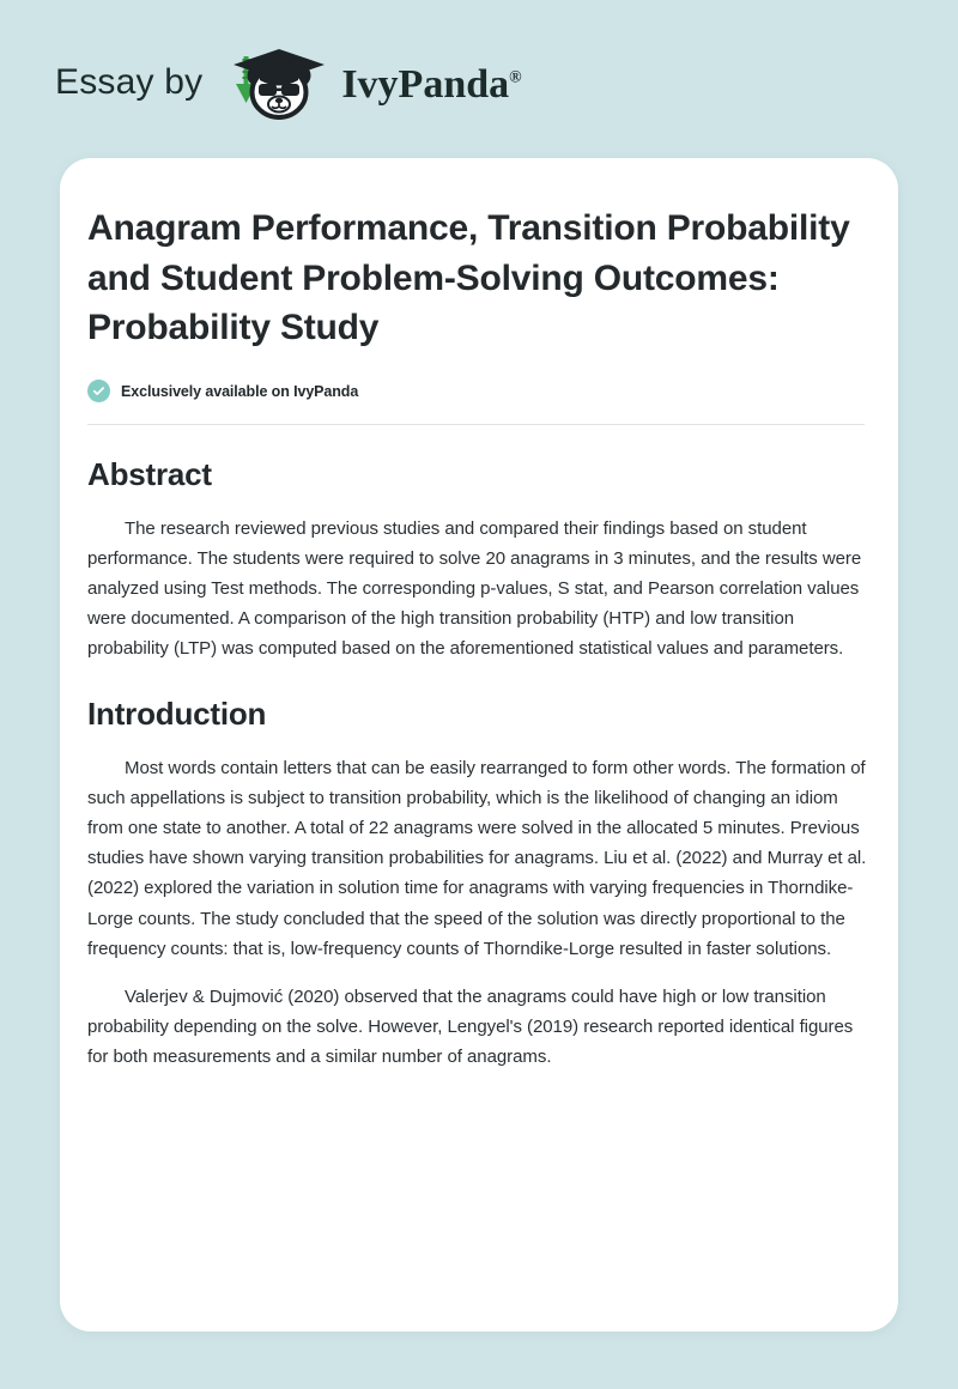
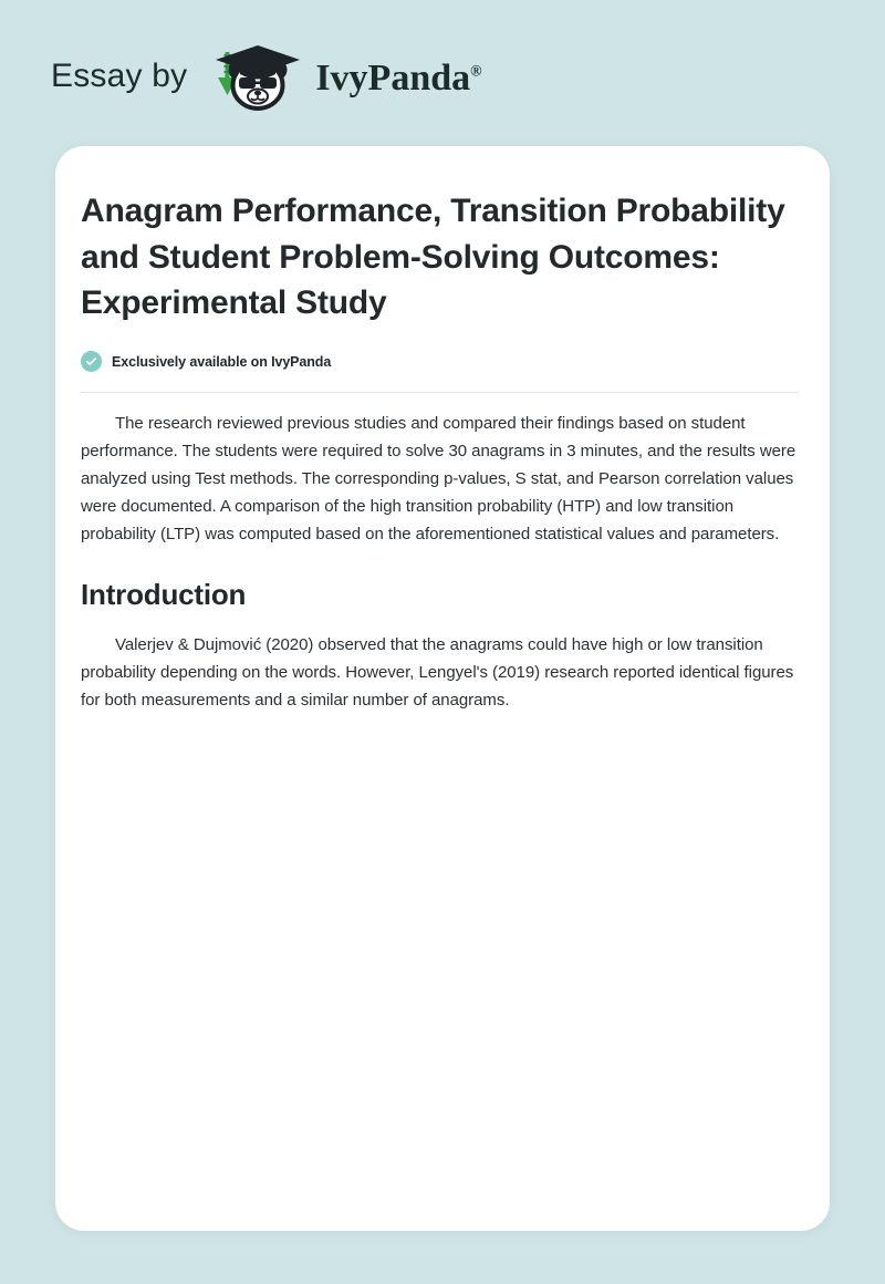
  Essay by
  IvyPanda®
- Anagram Performance, Transition Probability and Student Problem-Solving Outcomes: Probability Study
+ Anagram Performance, Transition Probability and Student Problem-Solving Outcomes: Experimental Study
  Exclusively available on IvyPanda
- Abstract
- The research reviewed previous studies and compared their findings based on student performance. The students were required to solve 20 anagrams in 3 minutes, and the results were analyzed using Test methods. The corresponding p-values, S stat, and Pearson correlation values were documented. A comparison of the high transition probability (HTP) and low transition probability (LTP) was computed based on the aforementioned statistical values and parameters.
+ The research reviewed previous studies and compared their findings based on student performance. The students were required to solve 30 anagrams in 3 minutes, and the results were analyzed using Test methods. The corresponding p-values, S stat, and Pearson correlation values were documented. A comparison of the high transition probability (HTP) and low transition probability (LTP) was computed based on the aforementioned statistical values and parameters.
  Introduction
- Most words contain letters that can be easily rearranged to form other words. The formation of such appellations is subject to transition probability, which is the likelihood of changing an idiom from one state to another. A total of 22 anagrams were solved in the allocated 5 minutes. Previous studies have shown varying transition probabilities for anagrams. Liu et al. (2022) and Murray et al. (2022) explored the variation in solution time for anagrams with varying frequencies in Thorndike-Lorge counts. The study concluded that the speed of the solution was directly proportional to the frequency counts: that is, low-frequency counts of Thorndike-Lorge resulted in faster solutions.
- Valerjev & Dujmović (2020) observed that the anagrams could have high or low transition probability depending on the solve. However, Lengyel's (2019) research reported identical figures for both measurements and a similar number of anagrams.
+ Valerjev & Dujmović (2020) observed that the anagrams could have high or low transition probability depending on the words. However, Lengyel's (2019) research reported identical figures for both measurements and a similar number of anagrams.
